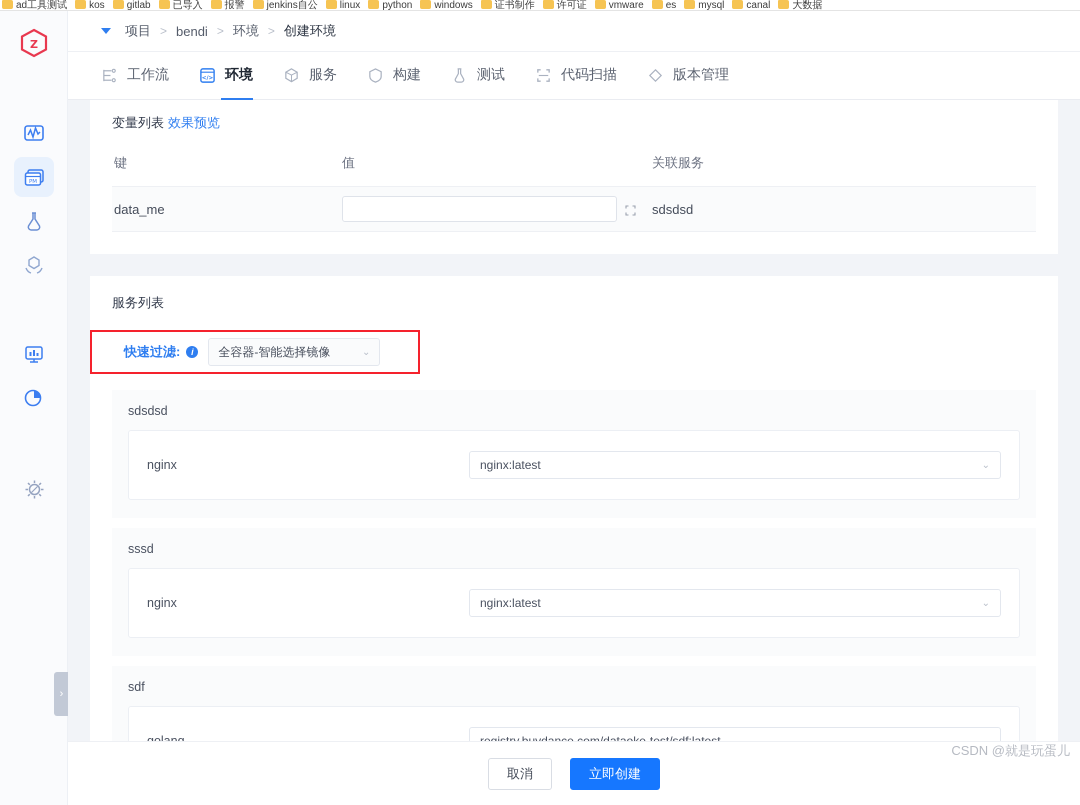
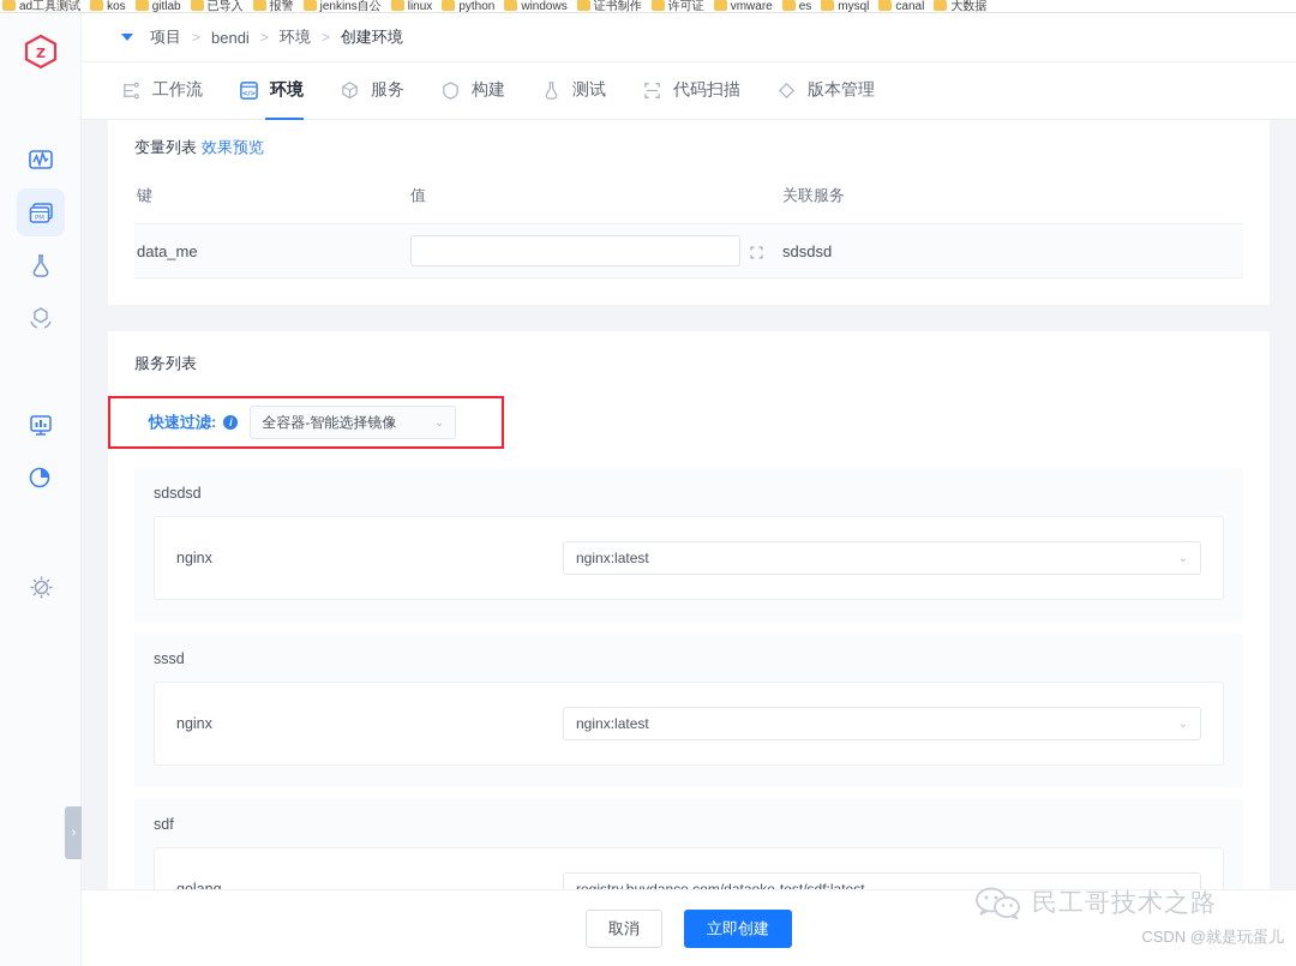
  ad工具测试
  kos
  gitlab
  已导入
  报警
  jenkins自公
  linux
  python
  windows
  证书制作
  许可证
  vmware
  es
  mysql
  canal
  大数据
  Z
  ›
  项目
  >
  bendi
  >
  环境
  >
  创建环境
  工作流
  环境
  服务
  构建
  测试
  代码扫描
  版本管理
  变量列表 效果预览
  键
  值
  关联服务
  data_me
  sdsdsd
  服务列表
  快速过滤:
  i
  全容器-智能选择镜像
  ⌄
  sdsdsd
  nginx
  nginx:latest
  ⌄
  sssd
  nginx
  nginx:latest
  ⌄
  sdf
  取消
  立即创建
+ 民工哥技术之路
  CSDN @就是玩蛋儿
